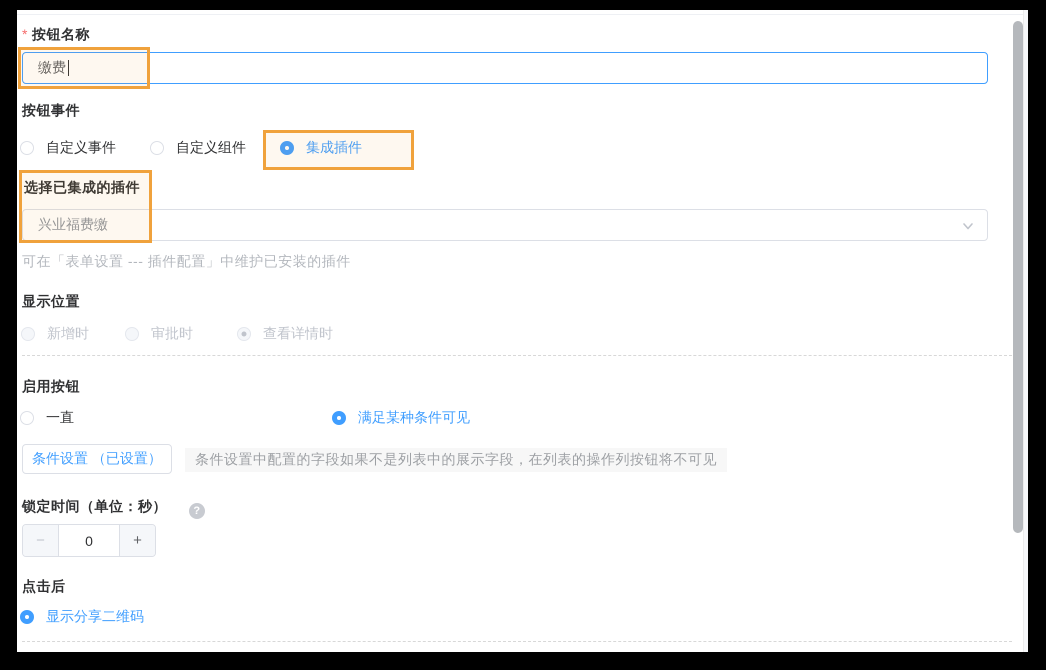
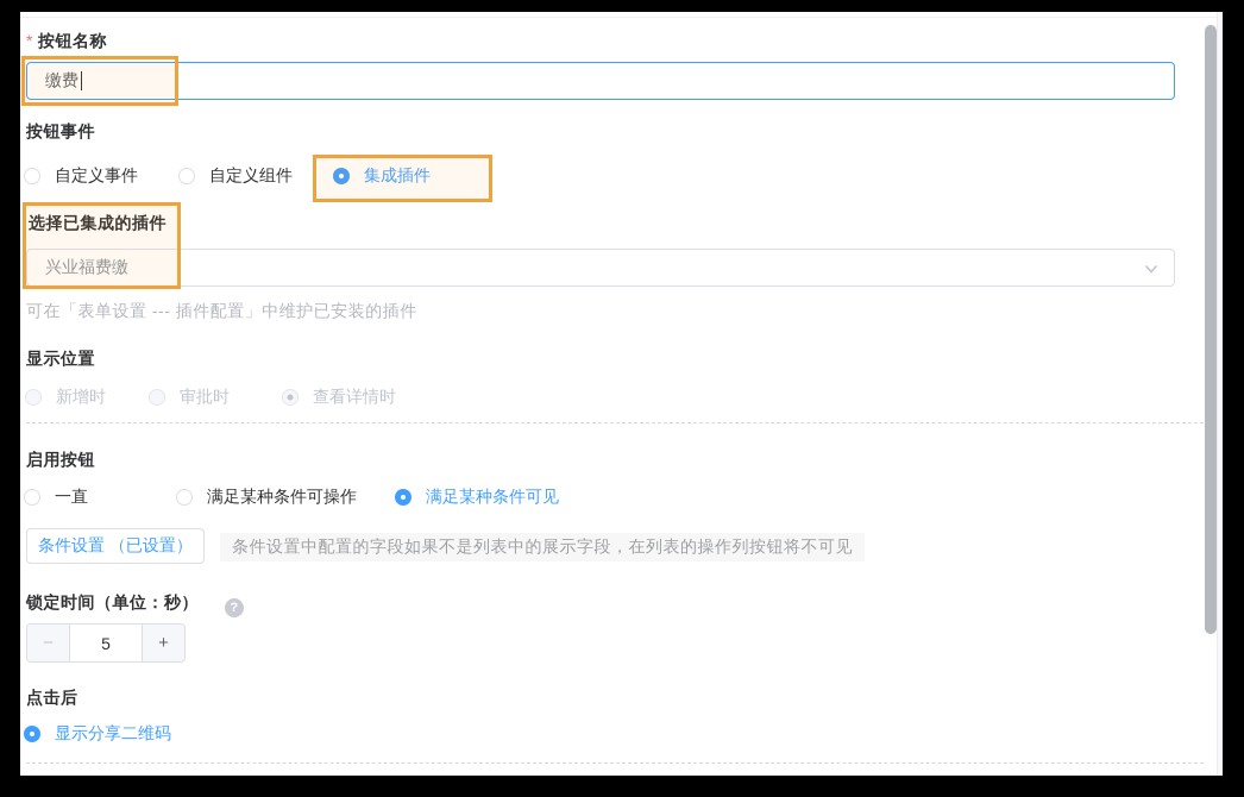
  * 按钮名称
  缴费
  按钮事件
  自定义事件
  自定义组件
  集成插件
  选择已集成的插件
  兴业福费缴
  可在「表单设置 --- 插件配置」中维护已安装的插件
  显示位置
  新增时
  审批时
  查看详情时
  启用按钮
  一直
+ 满足某种条件可操作
  满足某种条件可见
  条件设置 （已设置）
  条件设置中配置的字段如果不是列表中的展示字段，在列表的操作列按钮将不可见
  锁定时间（单位：秒） ?
  −
- 0
+ 5
  +
  点击后
  显示分享二维码
